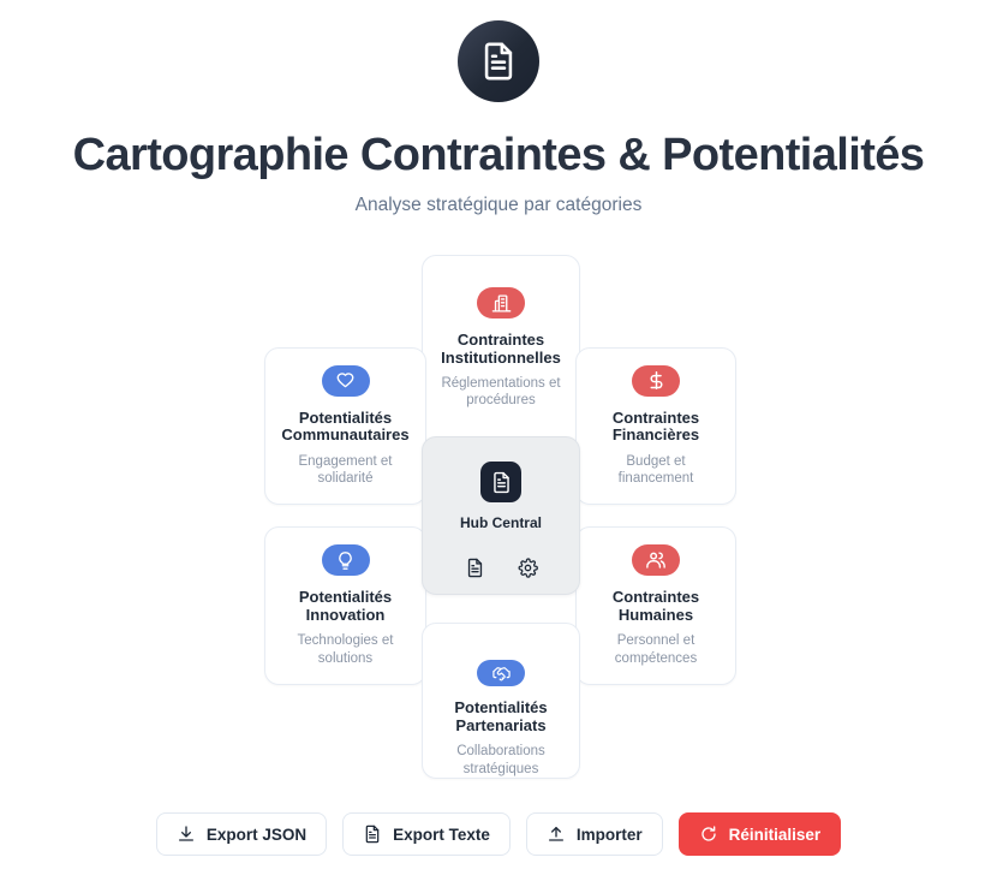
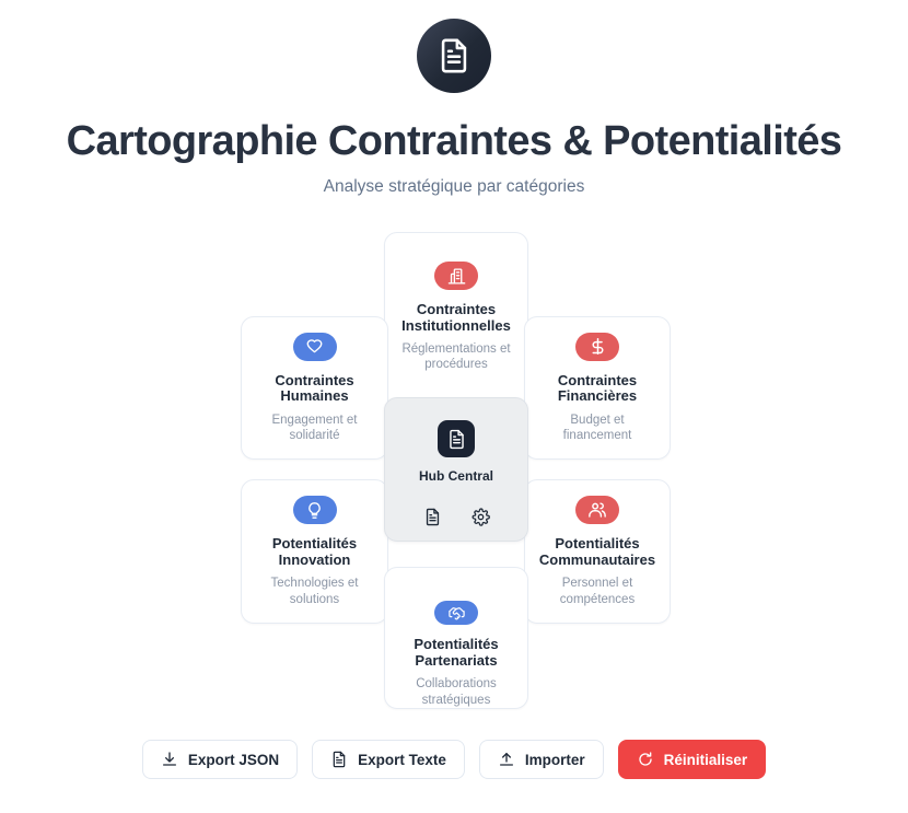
  Cartographie Contraintes & Potentialités
  Analyse stratégique par catégories
  Contraintes Institutionnelles
  Réglementations et procédures
- Potentialités Communautaires
+ Contraintes Humaines
  Engagement et solidarité
  Contraintes Financières
  Budget et financement
  Potentialités Innovation
  Technologies et solutions
- Contraintes Humaines
+ Potentialités Communautaires
  Personnel et compétences
  Potentialités Partenariats
  Collaborations stratégiques
  Hub Central
  Export JSON
  Export Texte
  Importer
  Réinitialiser
